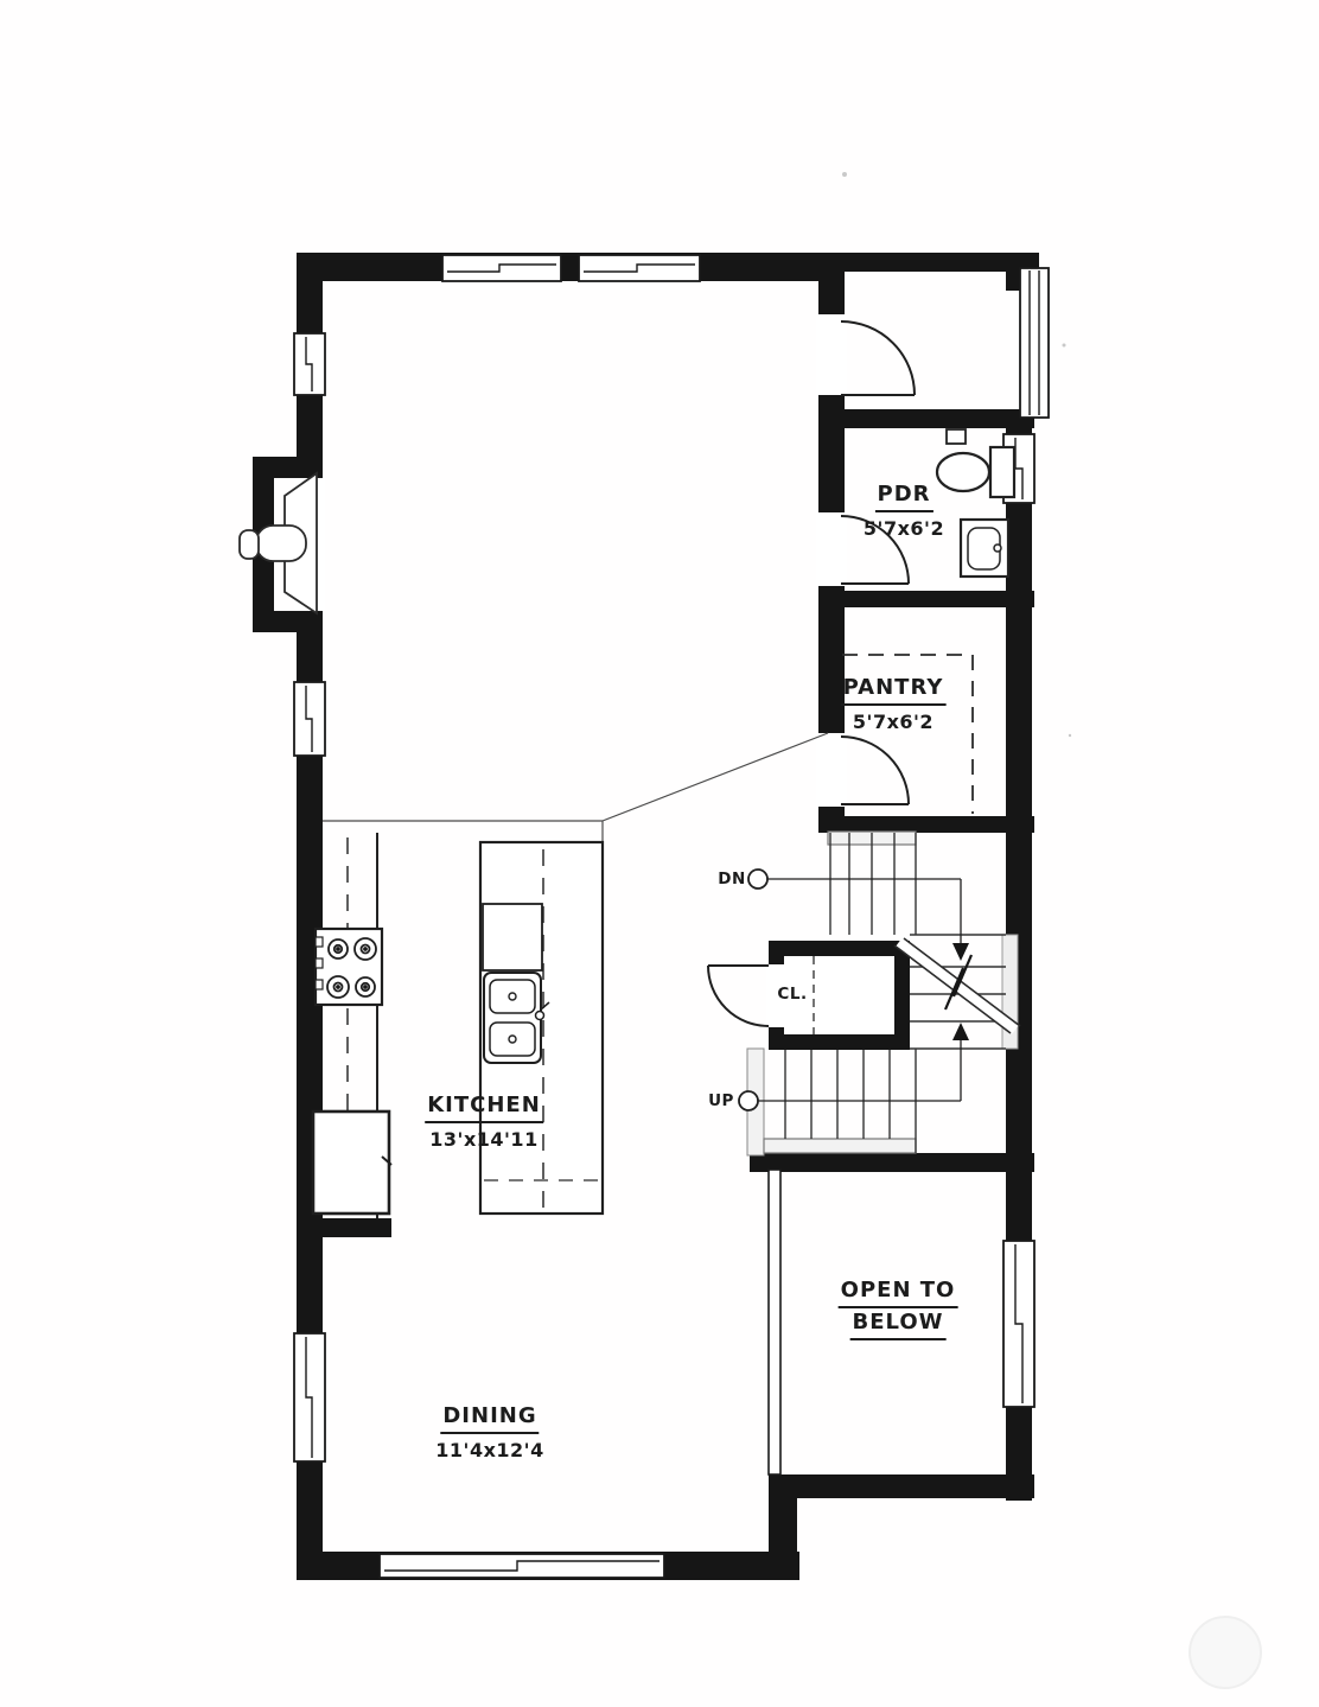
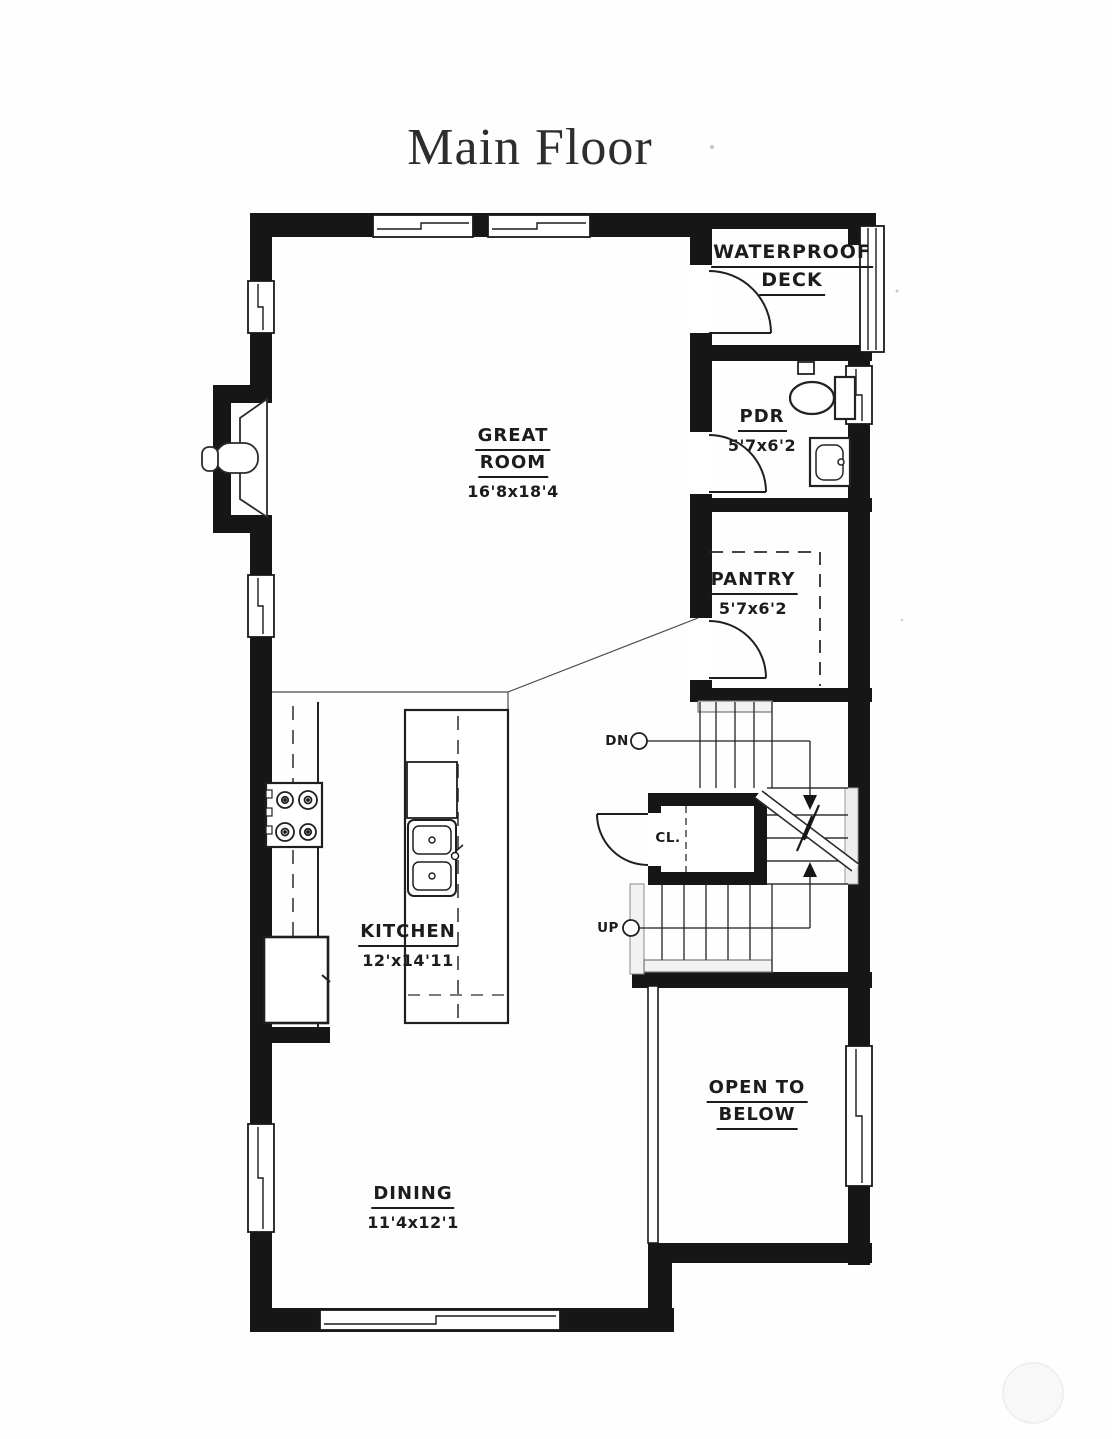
+ Main Floor
+ WATERPROOF
+ DECK
+ GREAT
+ ROOM
+ 16'8x18'4
  PDR
  5'7x6'2
  PANTRY
  5'7x6'2
  KITCHEN
- 13'x14'11
+ 12'x14'11
  DINING
- 11'4x12'4
+ 11'4x12'1
  OPEN TO
  BELOW
  DN
  UP
  CL.
